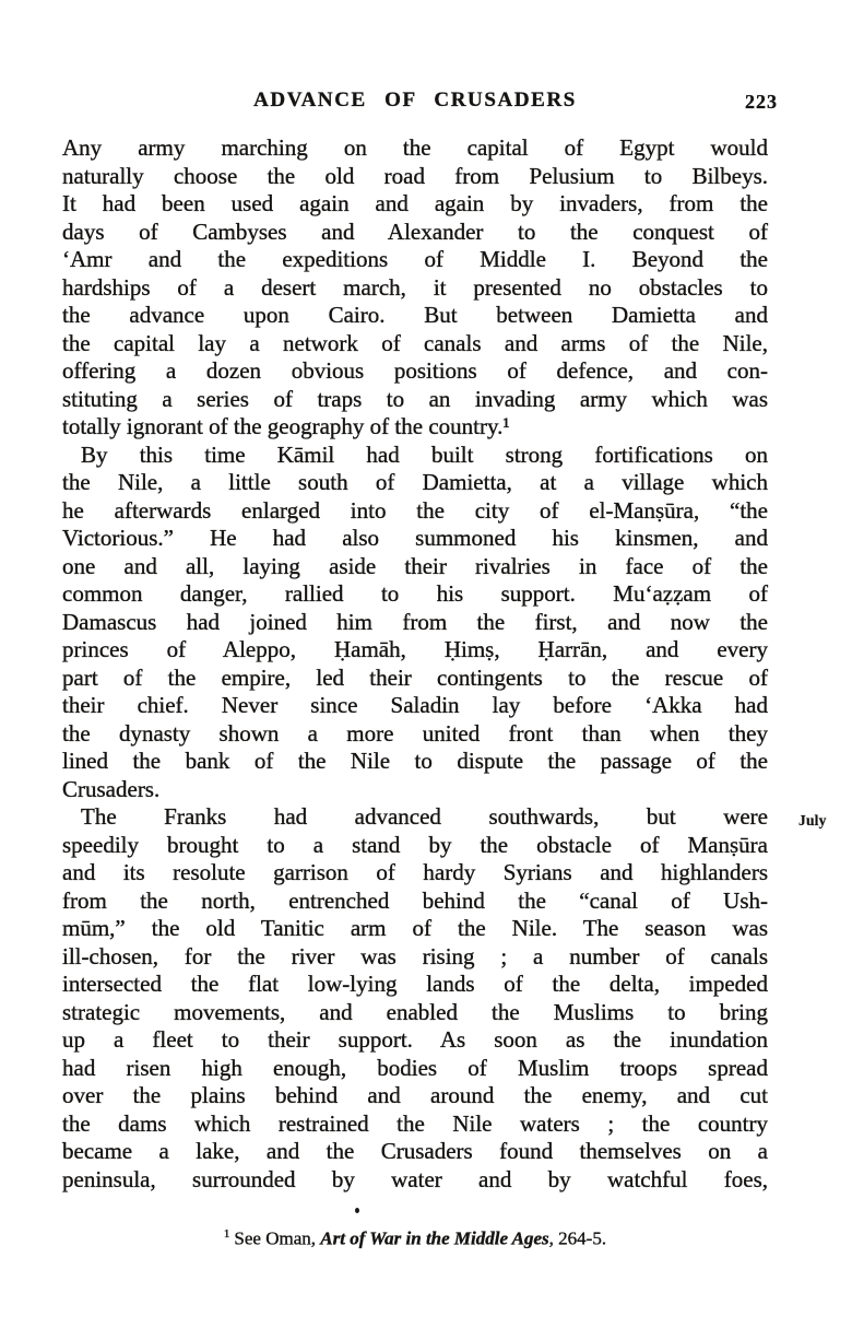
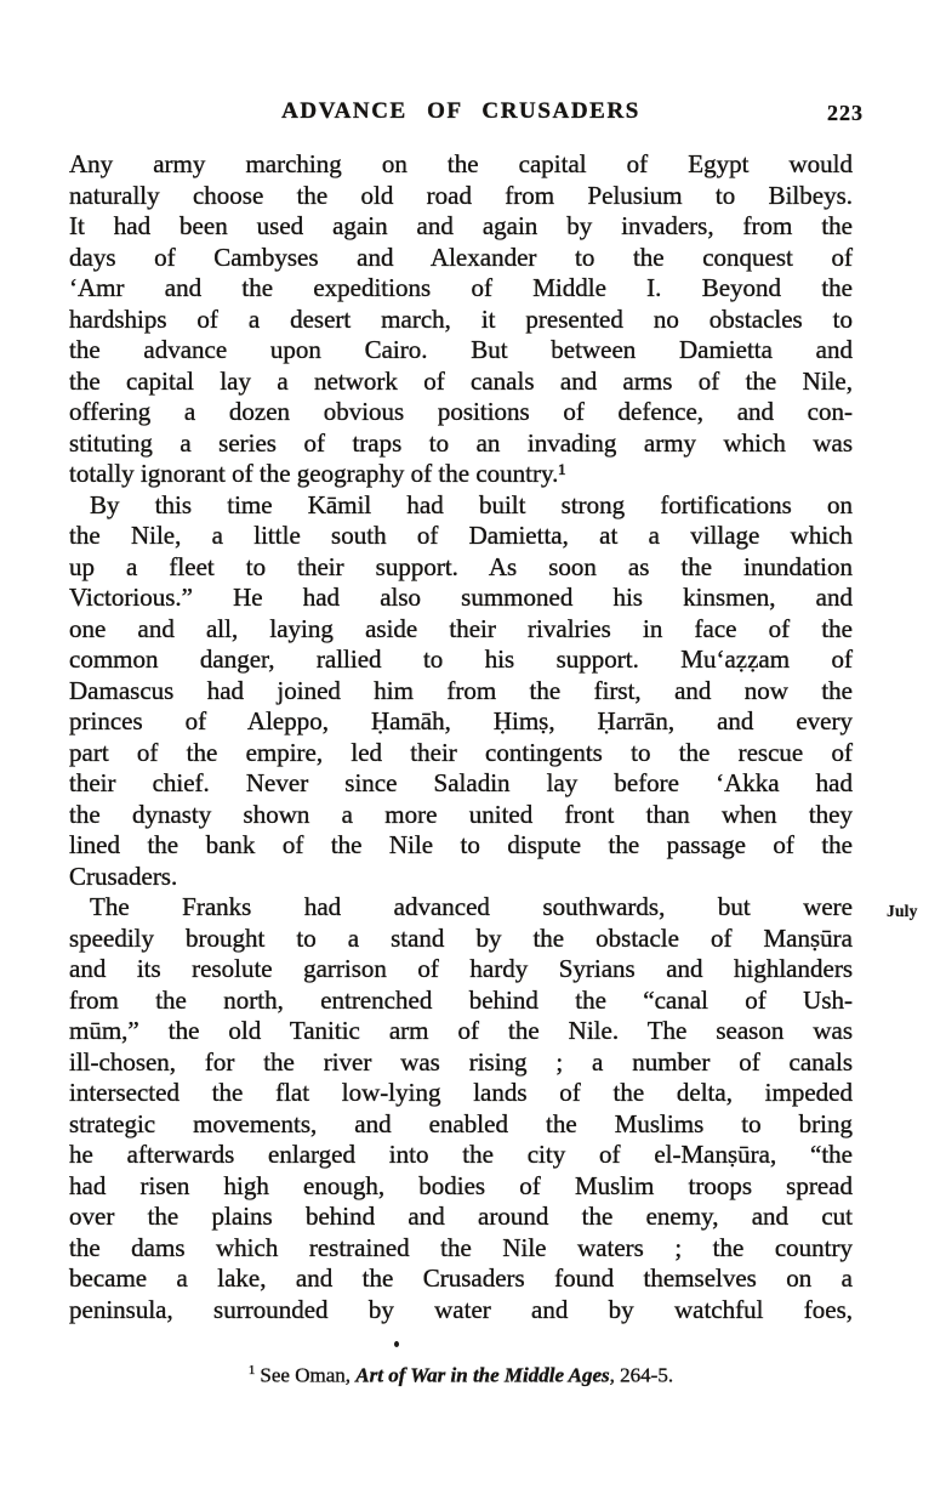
  ADVANCE OF CRUSADERS
  223
  Any army marching on the capital of Egypt would
  naturally choose the old road from Pelusium to Bilbeys.
  It had been used again and again by invaders, from the
  days of Cambyses and Alexander to the conquest of
  ‘Amr and the expeditions of Middle I. Beyond the
  hardships of a desert march, it presented no obstacles to
  the advance upon Cairo. But between Damietta and
  the capital lay a network of canals and arms of the Nile,
  offering a dozen obvious positions of defence, and con-
  stituting a series of traps to an invading army which was
  totally ignorant of the geography of the country.¹
  By this time Kāmil had built strong fortifications on
  the Nile, a little south of Damietta, at a village which
- he afterwards enlarged into the city of el-Manṣūra, “the
+ up a fleet to their support. As soon as the inundation
  Victorious.” He had also summoned his kinsmen, and
  one and all, laying aside their rivalries in face of the
  common danger, rallied to his support. Mu‘aẓẓam of
  Damascus had joined him from the first, and now the
  princes of Aleppo, Ḥamāh, Ḥimṣ, Ḥarrān, and every
  part of the empire, led their contingents to the rescue of
  their chief. Never since Saladin lay before ‘Akka had
  the dynasty shown a more united front than when they
  lined the bank of the Nile to dispute the passage of the
  Crusaders.
  The Franks had advanced southwards, but were
  July
  speedily brought to a stand by the obstacle of Manṣūra
  and its resolute garrison of hardy Syrians and highlanders
  from the north, entrenched behind the “canal of Ush-
  mūm,” the old Tanitic arm of the Nile. The season was
  ill-chosen, for the river was rising ; a number of canals
  intersected the flat low-lying lands of the delta, impeded
  strategic movements, and enabled the Muslims to bring
- up a fleet to their support. As soon as the inundation
+ he afterwards enlarged into the city of el-Manṣūra, “the
  had risen high enough, bodies of Muslim troops spread
  over the plains behind and around the enemy, and cut
  the dams which restrained the Nile waters ; the country
  became a lake, and the Crusaders found themselves on a
  peninsula, surrounded by water and by watchful foes,
  1 See Oman, Art of War in the Middle Ages, 264-5.
